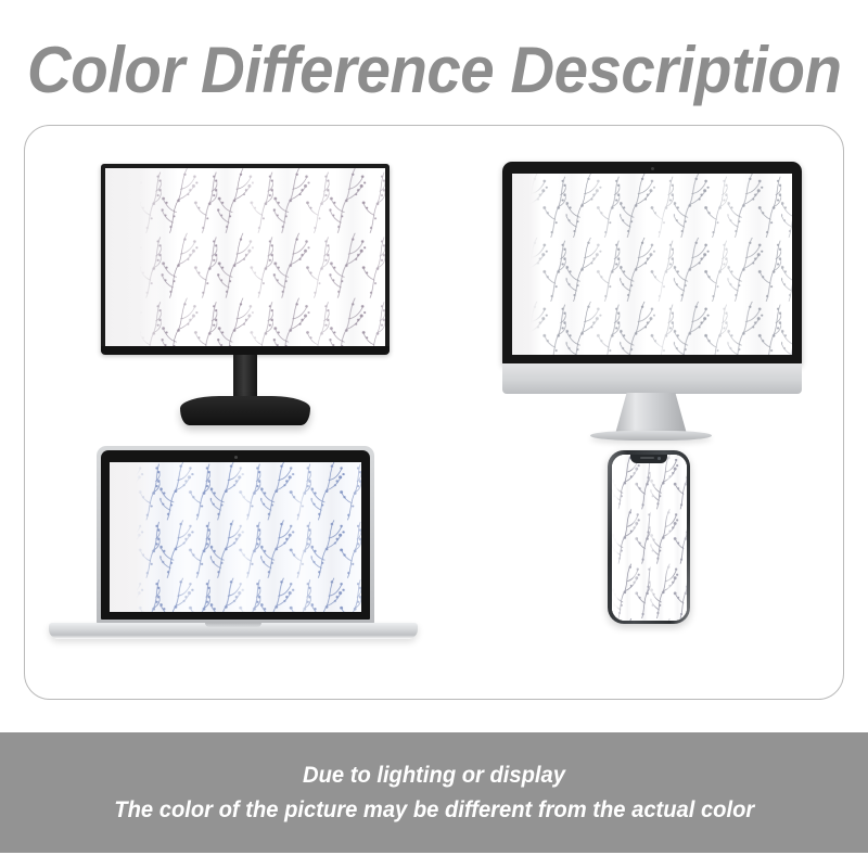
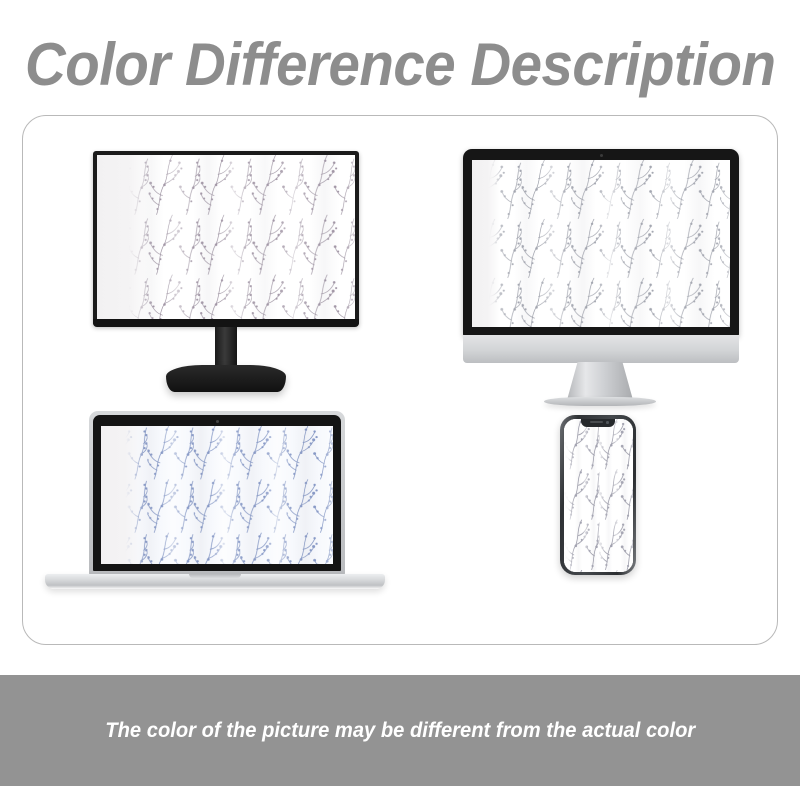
  Color Difference Description
- Due to lighting or display
  The color of the picture may be different from the actual color
